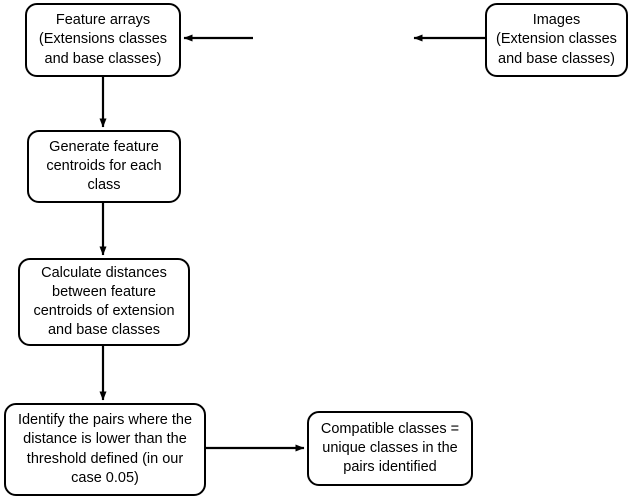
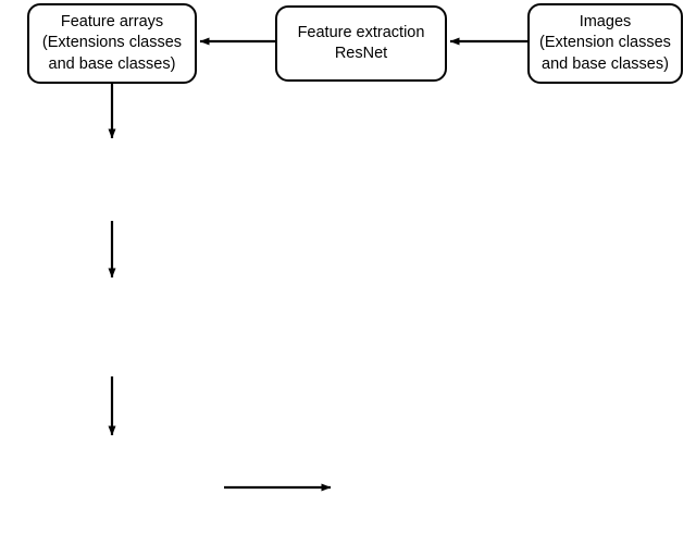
  Feature arrays
  (Extensions classes
  and base classes)
+ Feature extraction
+ ResNet
  Images
  (Extension classes
  and base classes)
- Generate feature
- centroids for each
- class
- Calculate distances
- between feature
- centroids of extension
- and base classes
- Identify the pairs where the
- distance is lower than the
- threshold defined (in our
- case 0.05)
- Compatible classes =
- unique classes in the
- pairs identified
